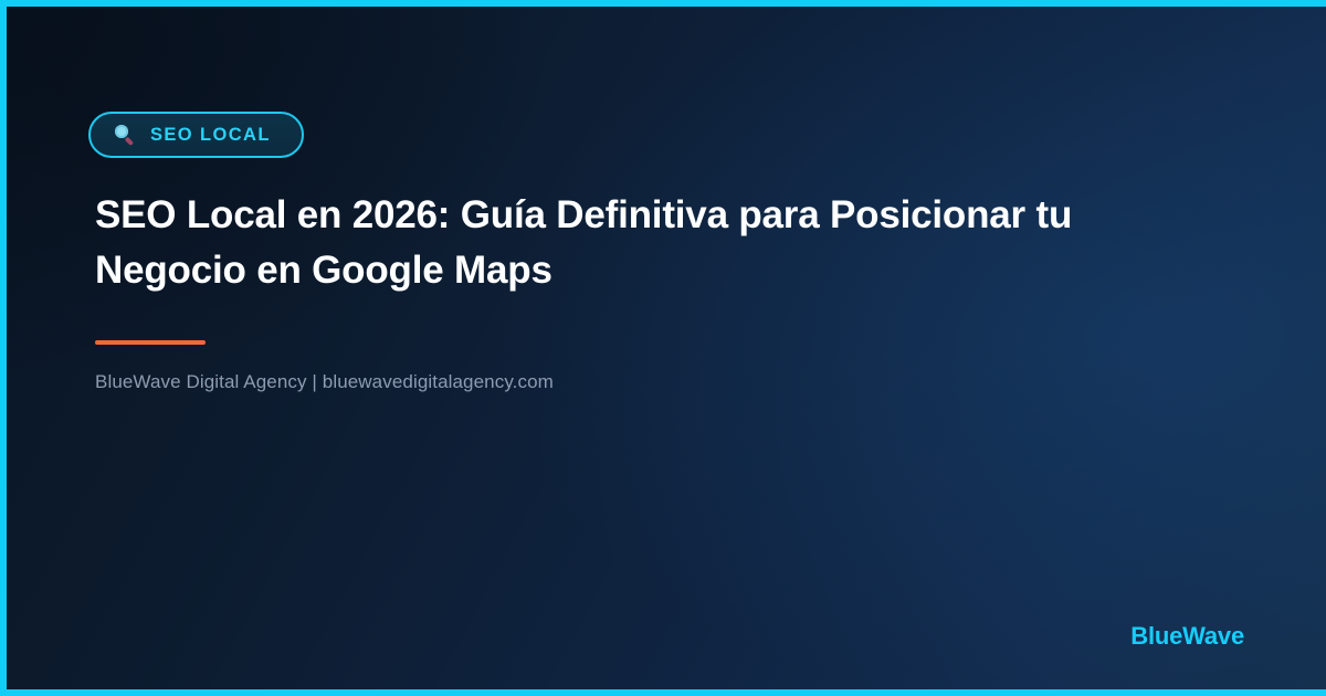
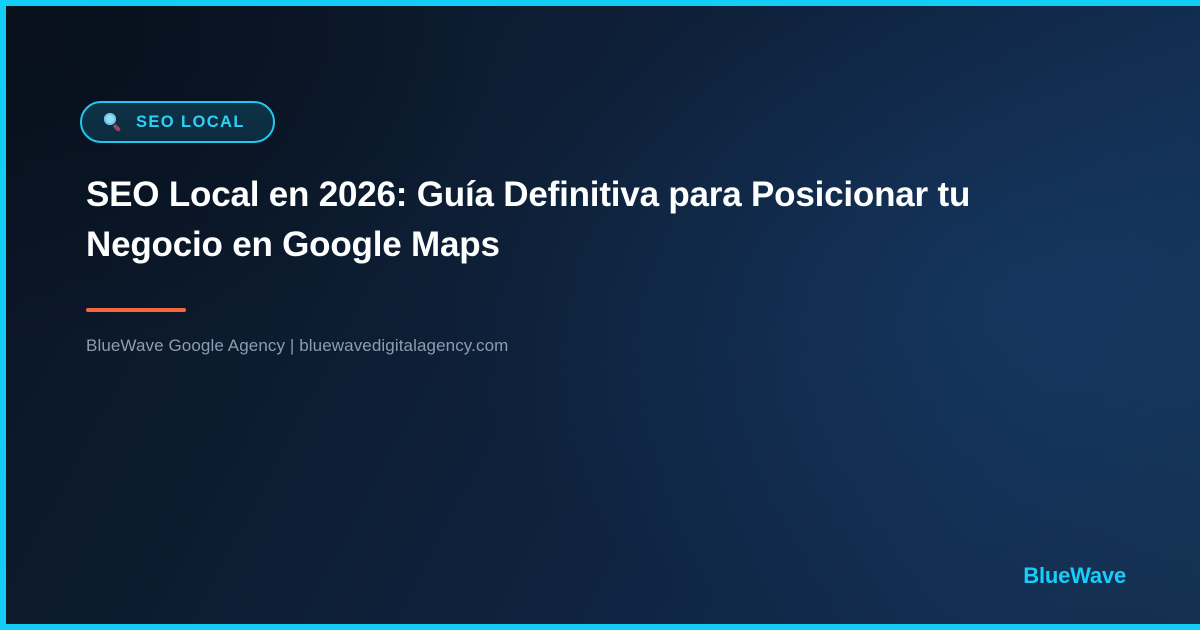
  SEO LOCAL
  SEO Local en 2026: Guía Definitiva para Posicionar tu Negocio en Google Maps
- BlueWave Digital Agency | bluewavedigitalagency.com
+ BlueWave Google Agency | bluewavedigitalagency.com
  BlueWave
